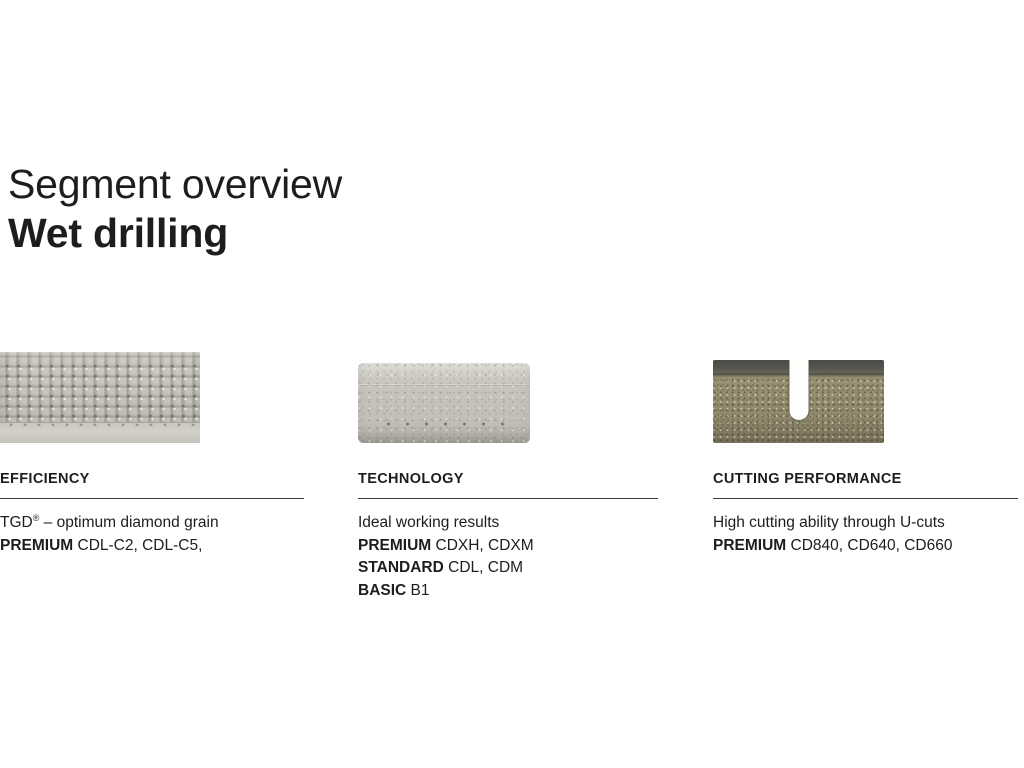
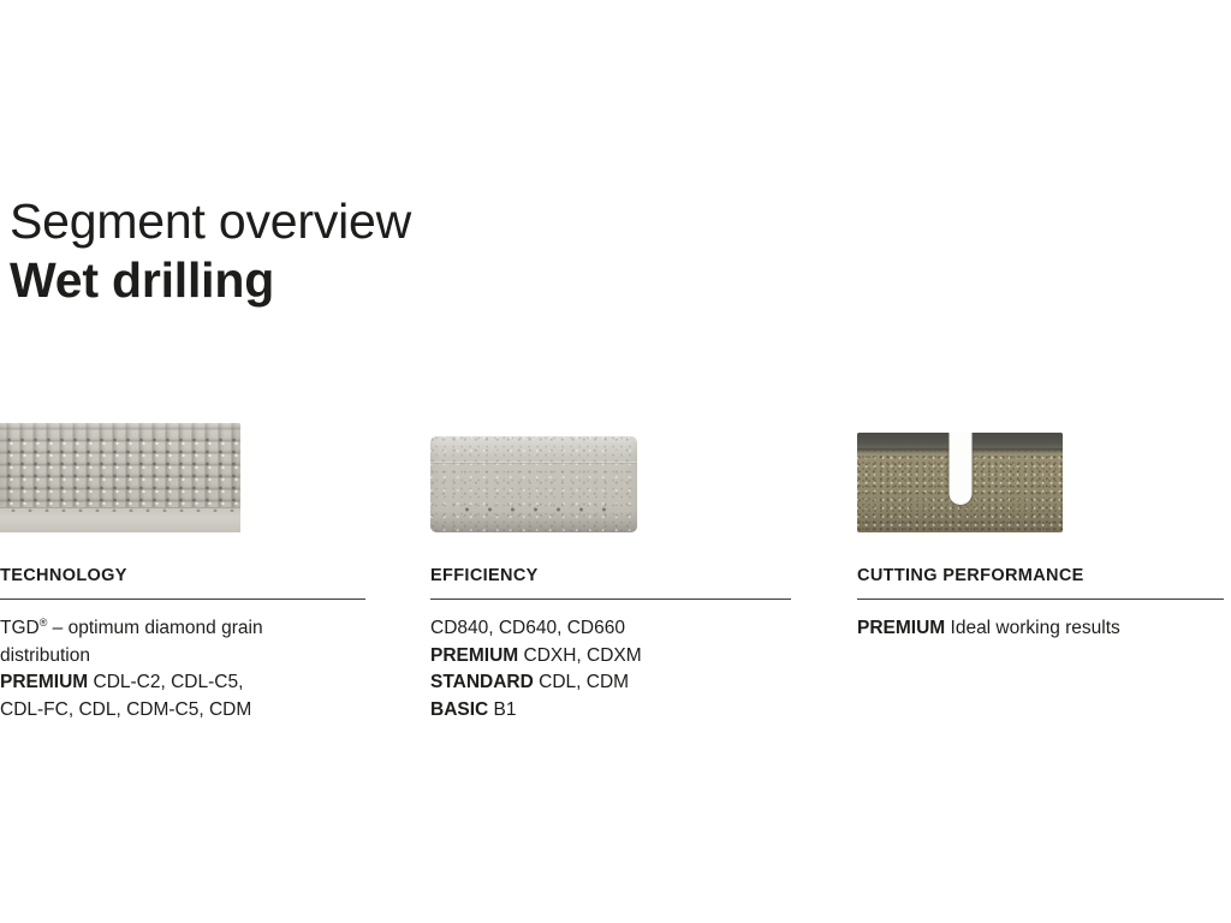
  Segment overview
  Wet drilling
- EFFICIENCY
+ TECHNOLOGY
  TGD® – optimum diamond grain
+ distribution
  PREMIUM CDL-C2, CDL-C5,
+ CDL-FC, CDL, CDM-C5, CDM
- TECHNOLOGY
+ EFFICIENCY
- Ideal working results
+ CD840, CD640, CD660
  PREMIUM CDXH, CDXM
  STANDARD CDL, CDM
  BASIC B1
  CUTTING PERFORMANCE
- High cutting ability through U-cuts
- PREMIUM CD840, CD640, CD660
+ PREMIUM Ideal working results
